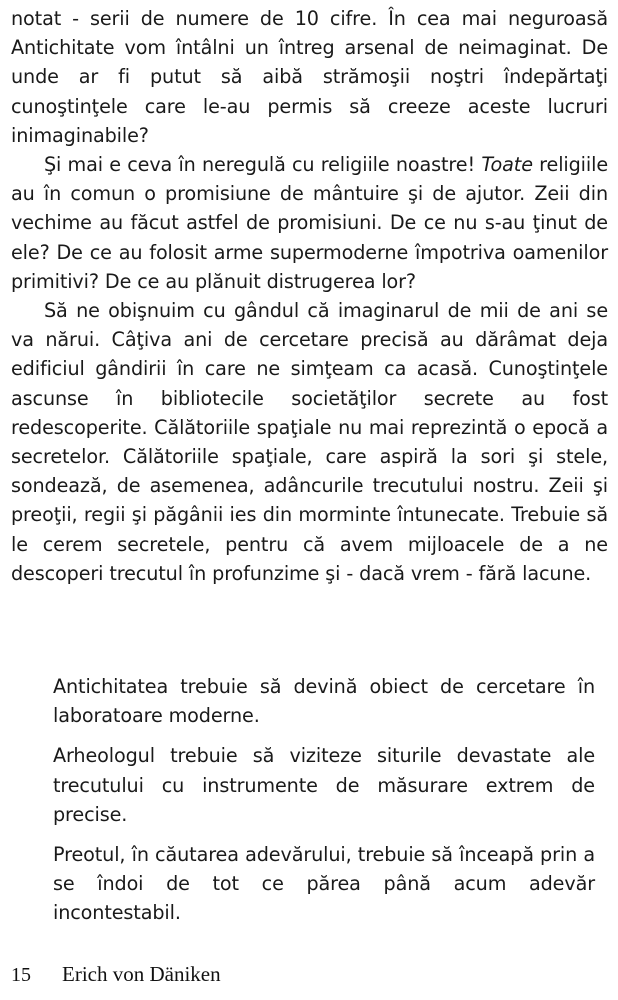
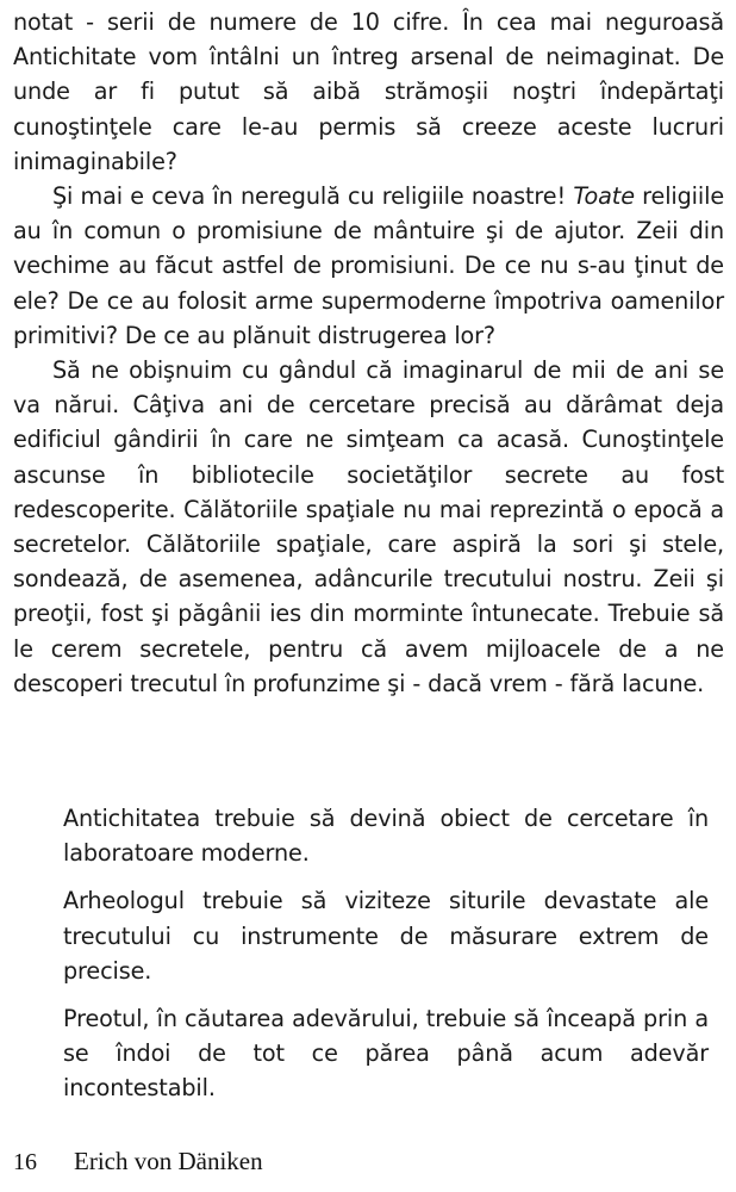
  notat - serii de numere de 10 cifre. În cea mai neguroasă Antichitate vom întâlni un întreg arsenal de neimaginat. De unde ar fi putut să aibă strămoşii noştri îndepărtaţi cunoştinţele care le-au permis să creeze aceste lucruri inimaginabile?
  Şi mai e ceva în neregulă cu religiile noastre! Toate religiile au în comun o promisiune de mântuire şi de ajutor. Zeii din vechime au făcut astfel de promisiuni. De ce nu s-au ţinut de ele? De ce au folosit arme supermoderne împotriva oamenilor primitivi? De ce au plănuit distrugerea lor?
- Să ne obişnuim cu gândul că imaginarul de mii de ani se va nărui. Câţiva ani de cercetare precisă au dărâmat deja edificiul gândirii în care ne simţeam ca acasă. Cunoştinţele ascunse în bibliotecile societăţilor secrete au fost redescoperite. Călătoriile spaţiale nu mai reprezintă o epocă a secretelor. Călătoriile spaţiale, care aspiră la sori şi stele, sondează, de asemenea, adâncurile trecutului nostru. Zeii şi preoţii, regii şi păgânii ies din morminte întunecate. Trebuie să le cerem secretele, pentru că avem mijloacele de a ne descoperi trecutul în profunzime şi - dacă vrem - fără lacune.
+ Să ne obişnuim cu gândul că imaginarul de mii de ani se va nărui. Câţiva ani de cercetare precisă au dărâmat deja edificiul gândirii în care ne simţeam ca acasă. Cunoştinţele ascunse în bibliotecile societăţilor secrete au fost redescoperite. Călătoriile spaţiale nu mai reprezintă o epocă a secretelor. Călătoriile spaţiale, care aspiră la sori şi stele, sondează, de asemenea, adâncurile trecutului nostru. Zeii şi preoţii, fost şi păgânii ies din morminte întunecate. Trebuie să le cerem secretele, pentru că avem mijloacele de a ne descoperi trecutul în profunzime şi - dacă vrem - fără lacune.
  Antichitatea trebuie să devină obiect de cercetare în laboratoare moderne.
  Arheologul trebuie să viziteze siturile devastate ale trecutului cu instrumente de măsurare extrem de precise.
  Preotul, în căutarea adevărului, trebuie să înceapă prin a se îndoi de tot ce părea până acum adevăr incontestabil.
- 15
+ 16
  Erich von Däniken
